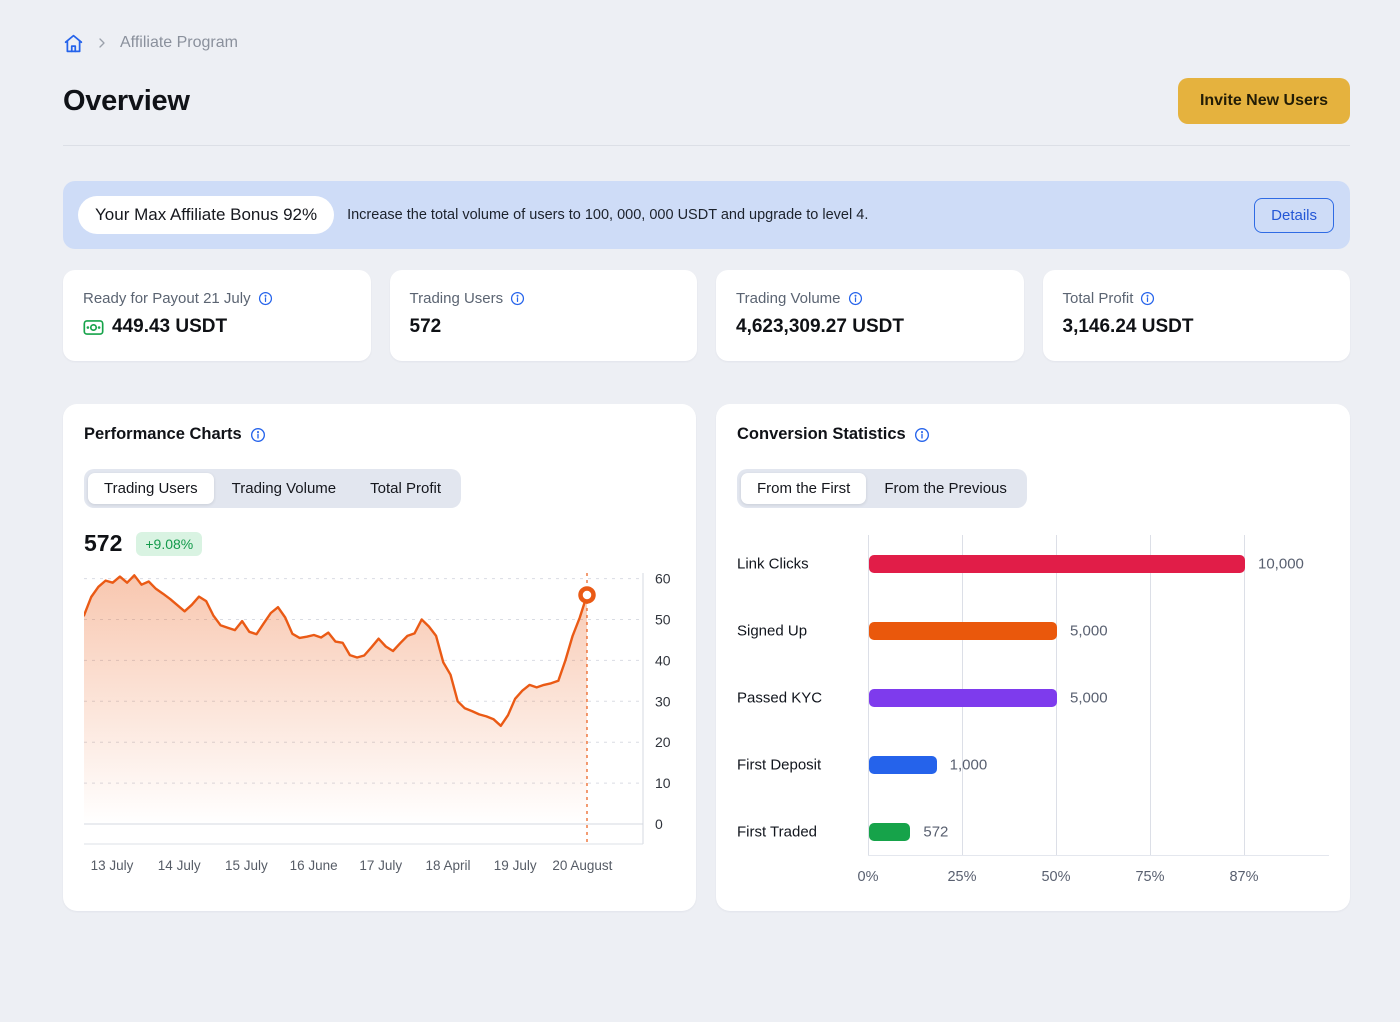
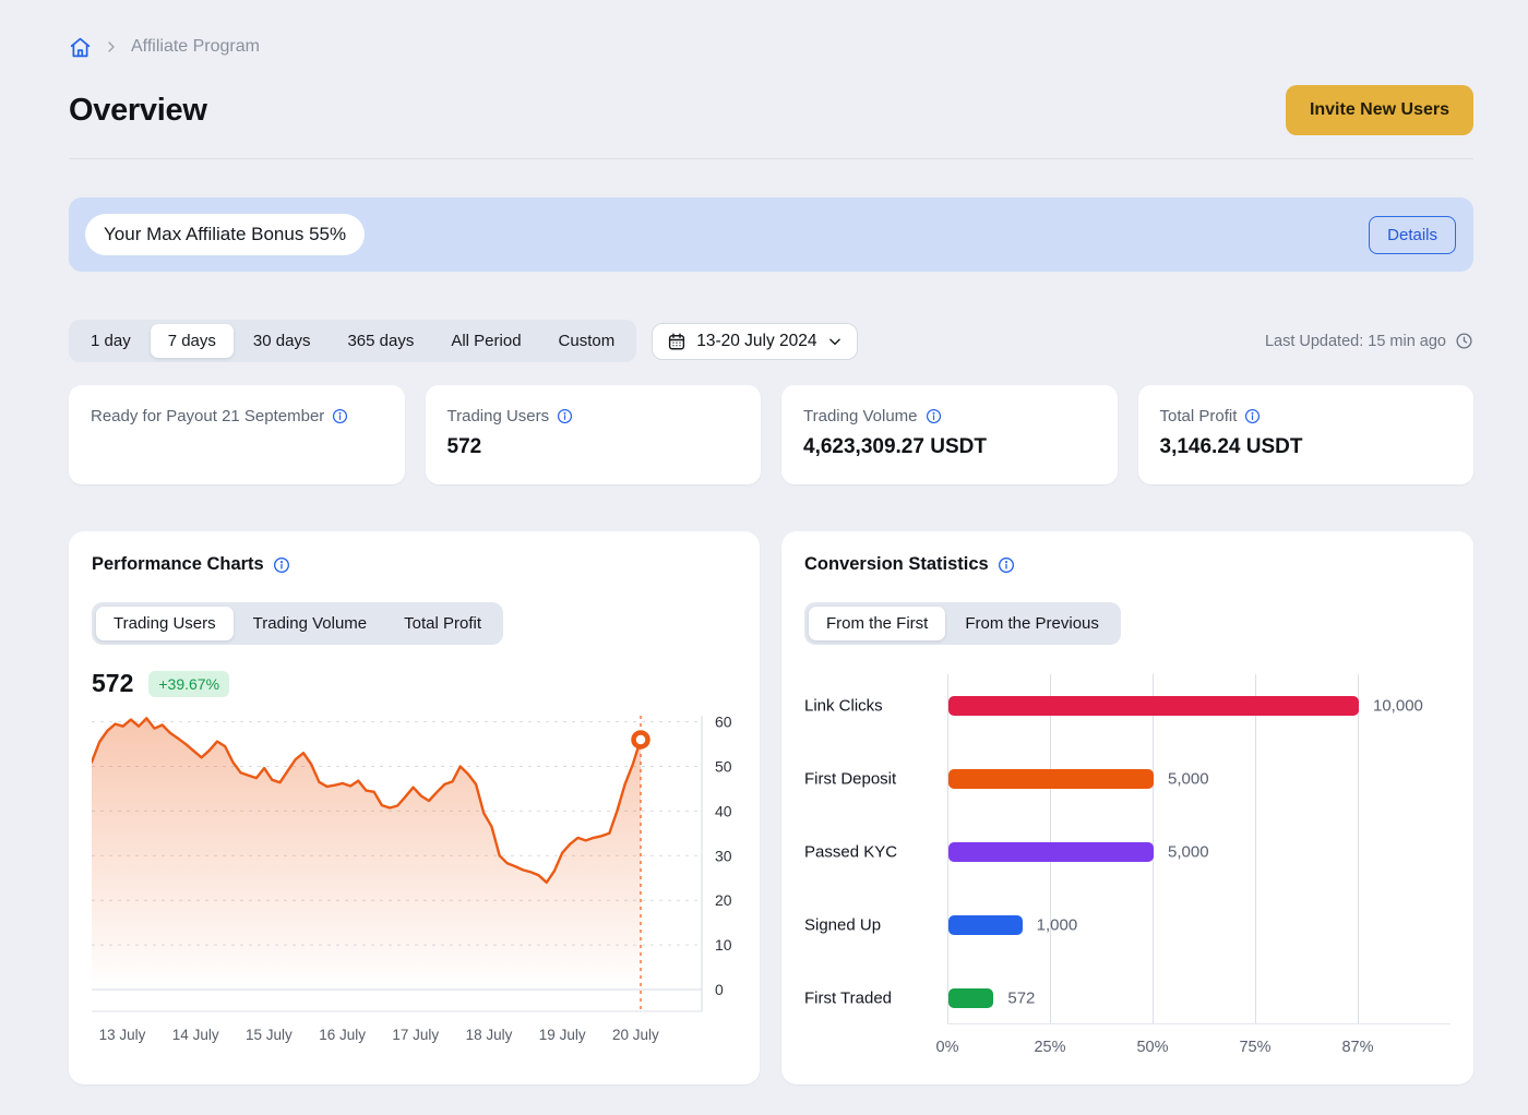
  Affiliate Program
  Overview
  Invite New Users
- Your Max Affiliate Bonus 92%
+ Your Max Affiliate Bonus 55%
- Increase the total volume of users to 100, 000, 000 USDT and upgrade to level 4.
  Details
+ 1 day
+ 7 days
+ 30 days
+ 365 days
+ All Period
+ Custom
+ 13-20 July 2024
+ Last Updated: 15 min ago
- Ready for Payout 21 July
+ Ready for Payout 21 September
- 449.43 USDT
  Trading Users
  572
  Trading Volume
  4,623,309.27 USDT
  Total Profit
  3,146.24 USDT
  Performance Charts
  Trading Users
  Trading Volume
  Total Profit
  572
- +9.08%
+ +39.67%
  60
  50
  40
  30
  20
  10
  0
  13 July
  14 July
  15 July
- 16 June
+ 16 July
  17 July
- 18 April
+ 18 July
  19 July
- 20 August
+ 20 July
  Conversion Statistics
  From the First
  From the Previous
  10,000
  5,000
  5,000
  1,000
  572
  0%
  25%
  50%
  75%
  87%
  Link Clicks
- Signed Up
+ First Deposit
  Passed KYC
- First Deposit
+ Signed Up
  First Traded
